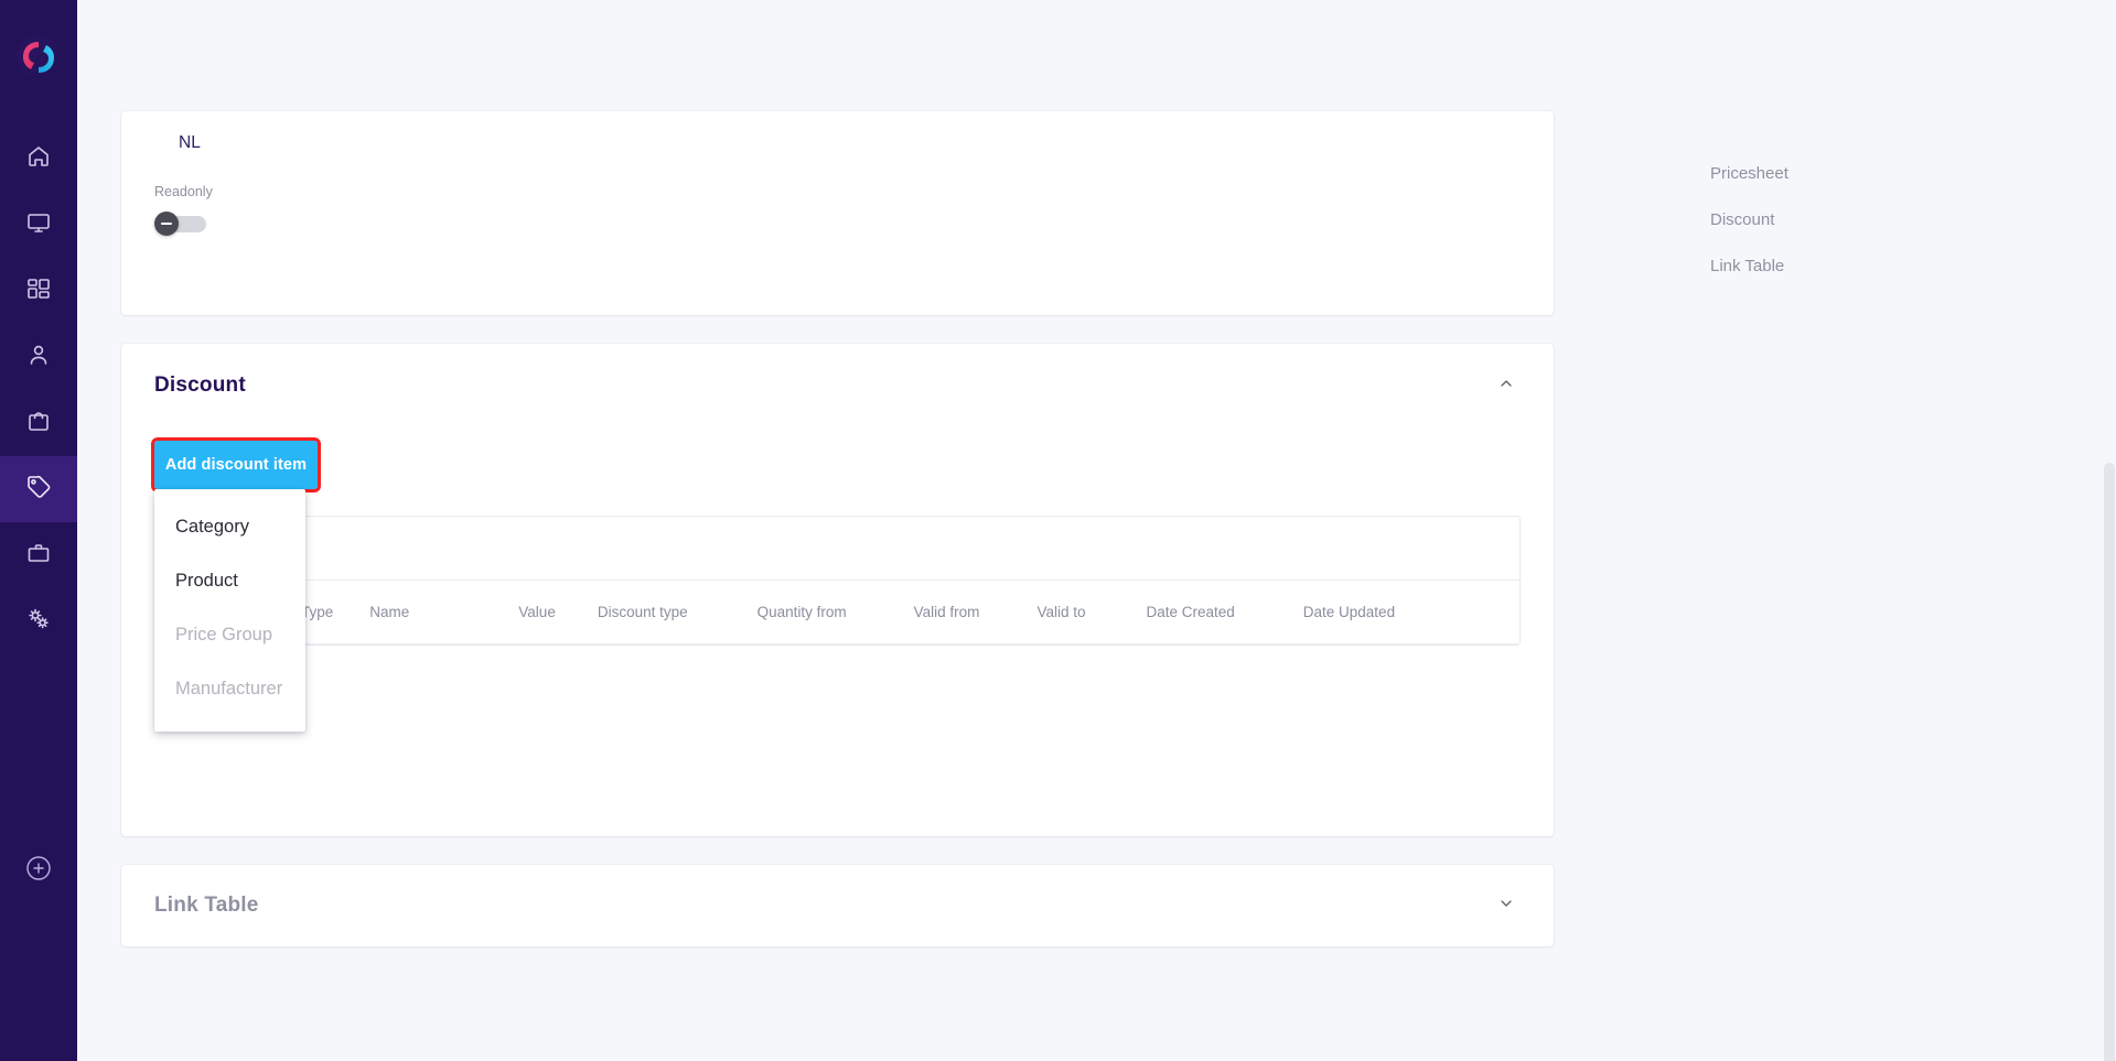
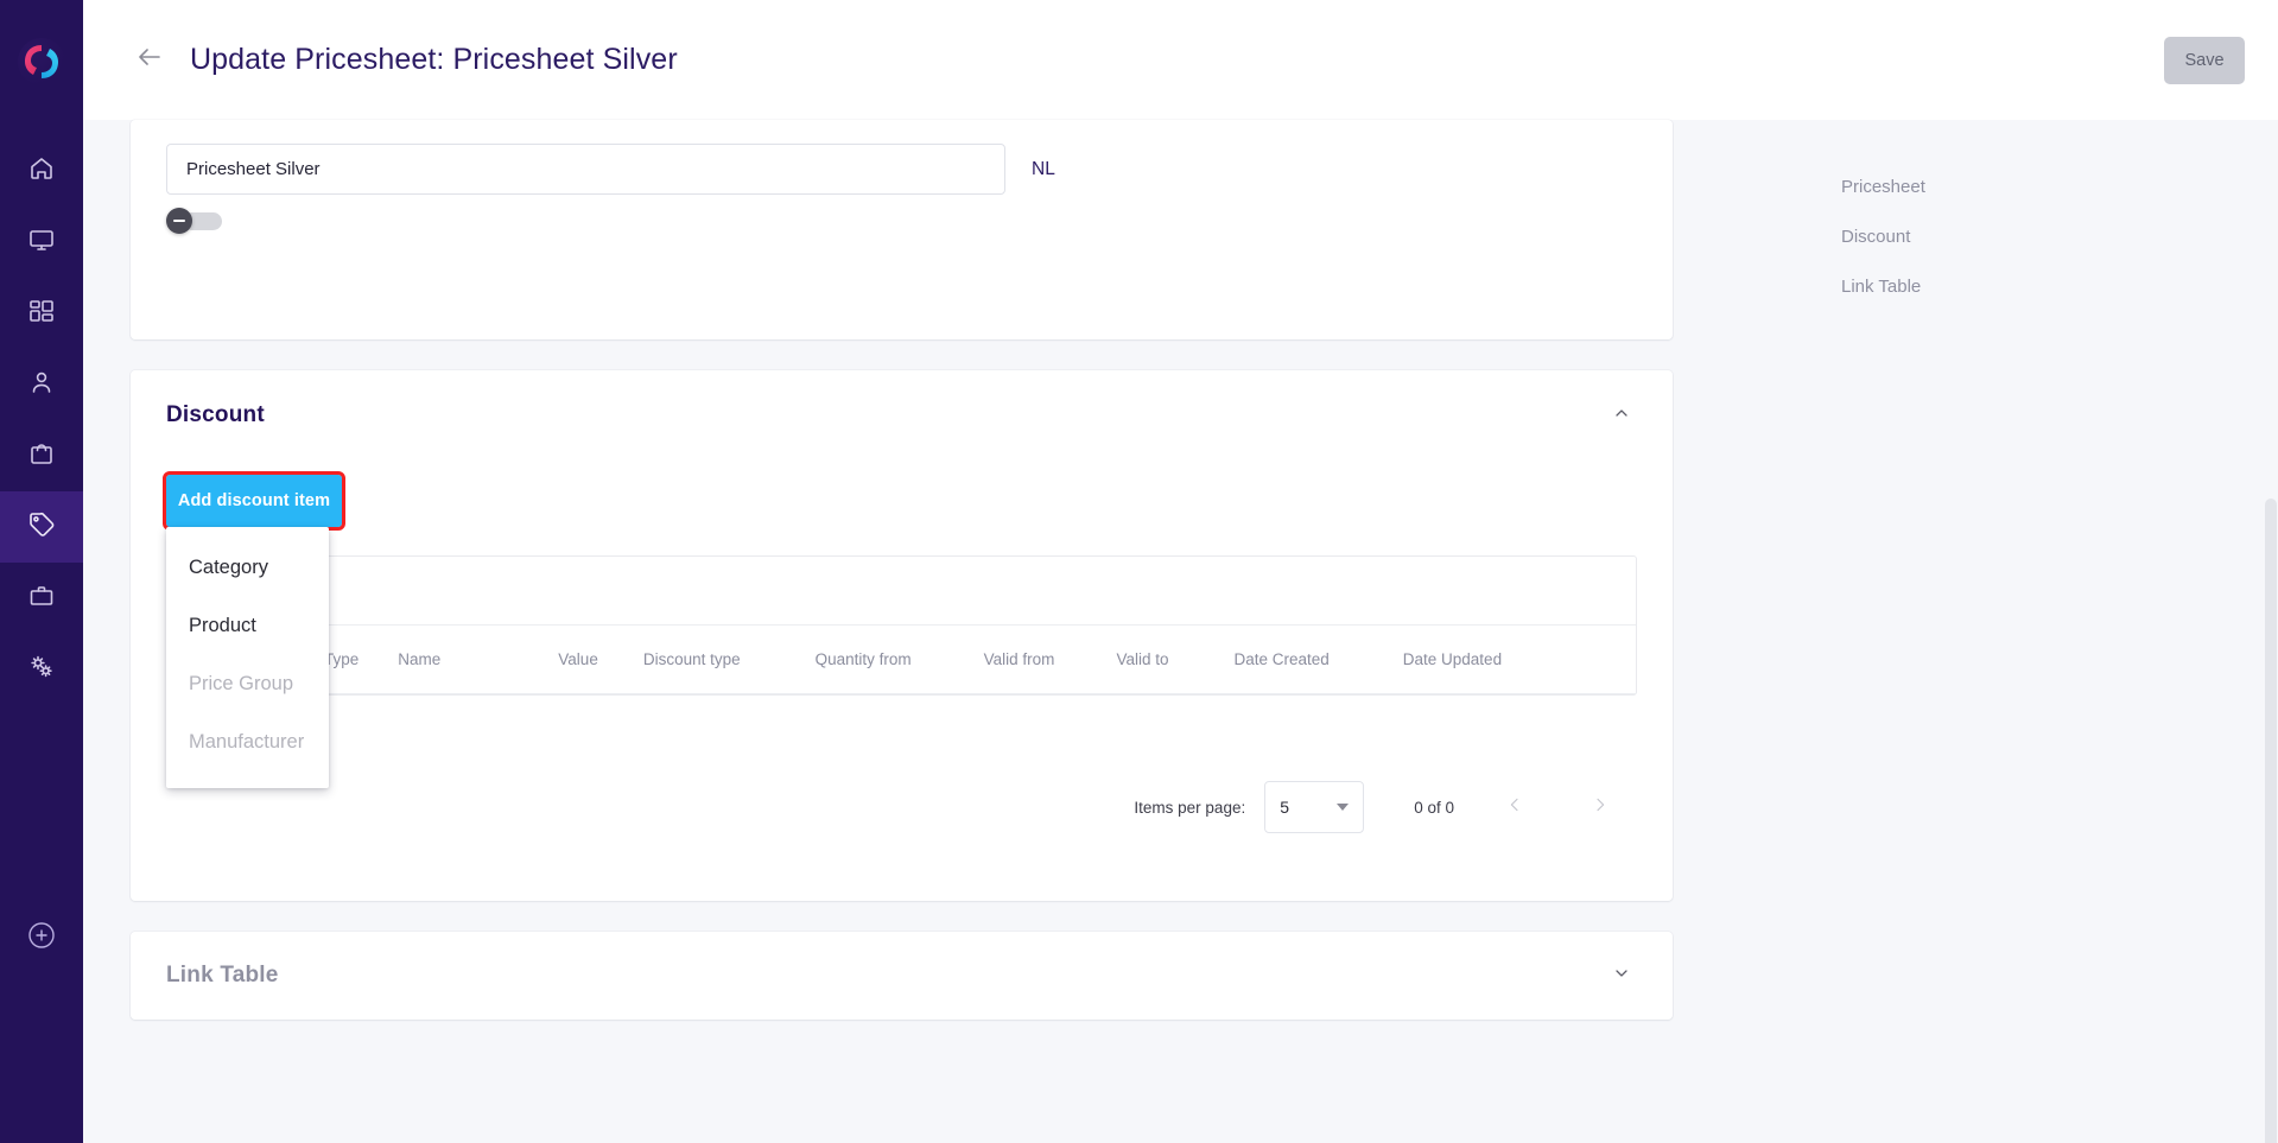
+ Update Pricesheet: Pricesheet Silver
+ Save
+ Pricesheet Silver
  NL
- Readonly
  Discount
  Add discount item
  Category
  Product
  Price Group
  Manufacturer
  ype
  Name
  Value
  Discount type
  Quantity from
  Valid from
  Valid to
  Date Created
  Date Updated
+ Items per page:
+ 5
+ 0 of 0
  Link Table
  Pricesheet
  Discount
  Link Table
